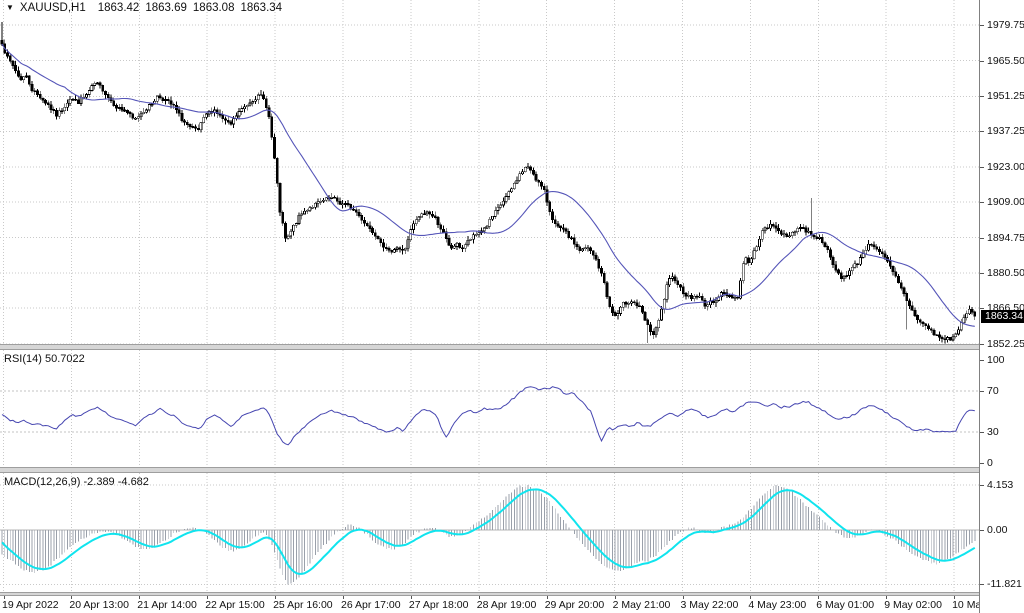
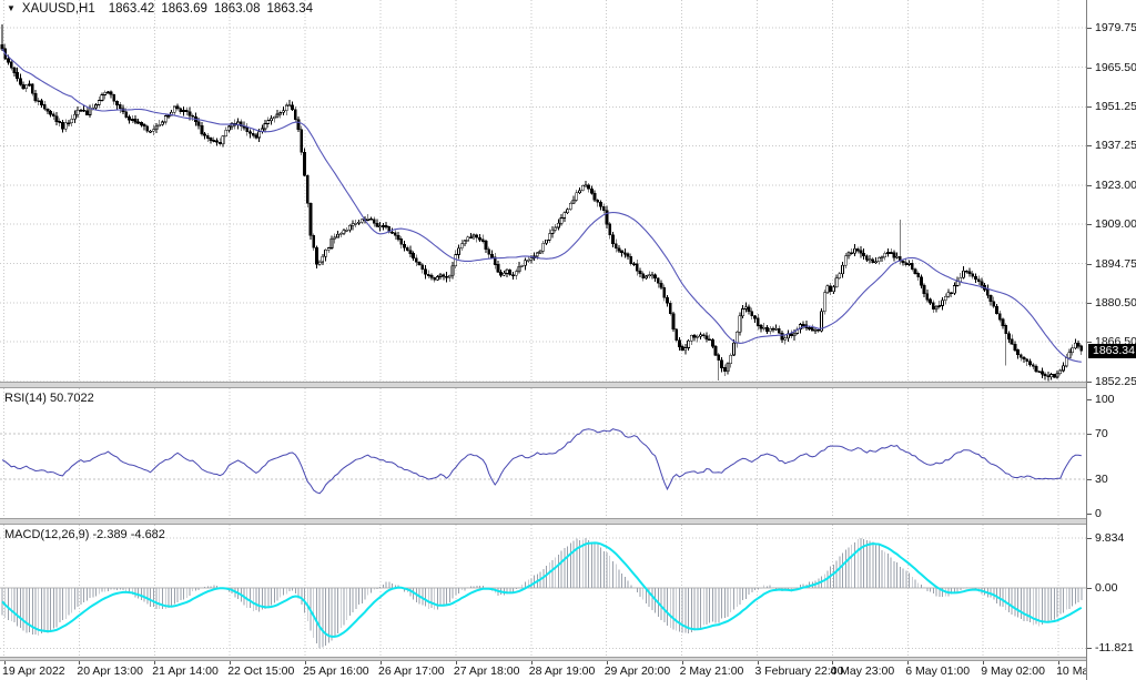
  ▼
  XAUUSD,H1
  1863.42
  1863.69
  1863.08
  1863.34
  RSI(14) 50.7022
  MACD(12,26,9) -2.389 -4.682
  19 Apr 2022
  20 Apr 13:00
  21 Apr 14:00
- 22 Apr 15:00
+ 22 Oct 15:00
  25 Apr 16:00
  26 Apr 17:00
  27 Apr 18:00
  28 Apr 19:00
  29 Apr 20:00
  2 May 21:00
- 3 May 22:00
+ 3 February 22:00
  4 May 23:00
  6 May 01:00
  9 May 02:00
  1863.34
  1979.75
  1965.50
  1951.25
  1937.25
  1923.00
  1909.00
  1894.75
  1880.50
  1866.50
  1852.25
  100
  70
  30
  0
- 4.153
+ 9.834
  0.00
  -11.821
